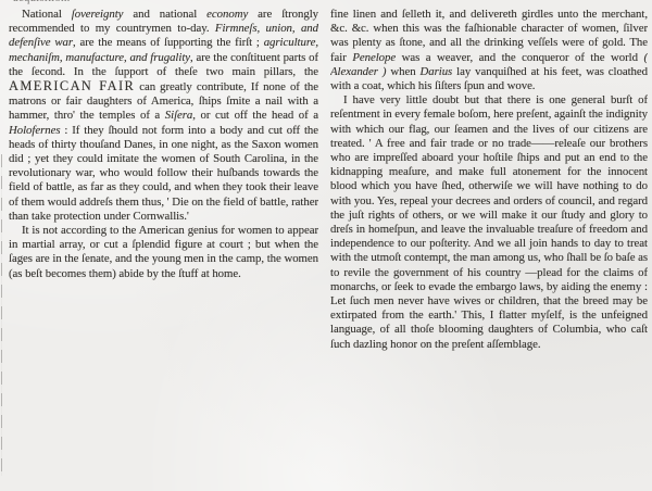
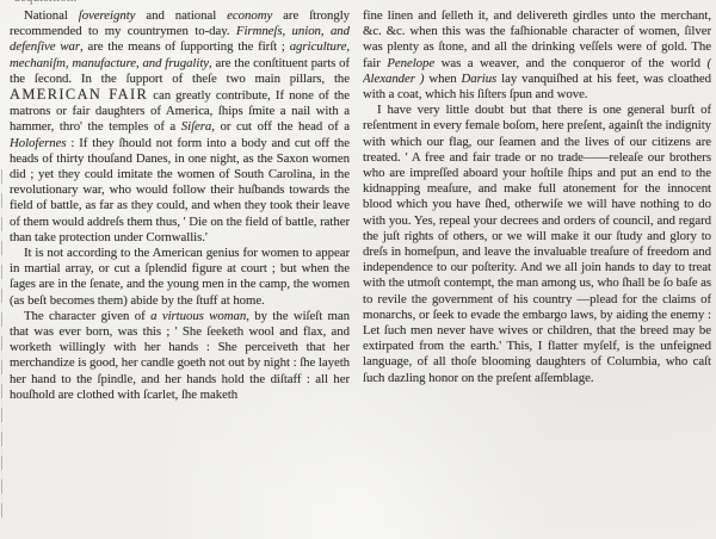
  National ſovereignty and national economy are ſtrongly recommended to my countrymen to-day. Firmneſs, union, and defenſive war, are the means of ſupporting the firſt ; agriculture, mechaniſm, manufacture, and frugality, are the conſtituent parts of the ſecond. In the ſupport of theſe two main pillars, the AMERICAN FAIR can greatly contribute, If none of the matrons or fair daughters of America, ſhips ſmite a nail with a hammer, thro' the temples of a Siſera, or cut off the head of a Holofernes : If they ſhould not form into a body and cut off the heads of thirty thouſand Danes, in one night, as the Saxon women did ; yet they could imitate the women of South Carolina, in the revolutionary war, who would follow their huſbands towards the field of battle, as far as they could, and when they took their leave of them would addreſs them thus, ' Die on the field of battle, rather than take protection under Cornwallis.'
  It is not according to the American genius for women to appear in martial array, or cut a ſplendid figure at court ; but when the ſages are in the ſenate, and the young men in the camp, the women (as beſt becomes them) abide by the ſtuff at home.
+ The character given of a virtuous woman, by the wiſeſt man that was ever born, was this ; ' She ſeeketh wool and flax, and worketh willingly with her hands : She perceiveth that her merchandize is good, her candle goeth not out by night : ſhe layeth her hand to the ſpindle, and her hands hold the diſtaff : all her houſhold are clothed with ſcarlet, ſhe maketh
  fine linen and ſelleth it, and delivereth girdles unto the merchant, &c. &c. when this was the faſhionable character of women, ſilver was plenty as ſtone, and all the drinking veſſels were of gold. The fair Penelope was a weaver, and the conqueror of the world ( Alexander ) when Darius lay vanquiſhed at his feet, was cloathed with a coat, which his ſiſters ſpun and wove.
  I have very little doubt but that there is one general burſt of reſentment in every female boſom, here preſent, againſt the indignity with which our flag, our ſeamen and the lives of our citizens are treated. ' A free and fair trade or no trade——releaſe our brothers who are impreſſed aboard your hoſtile ſhips and put an end to the kidnapping meaſure, and make full atonement for the innocent blood which you have ſhed, otherwiſe we will have nothing to do with you. Yes, repeal your decrees and orders of council, and regard the juſt rights of others, or we will make it our ſtudy and glory to dreſs in homeſpun, and leave the invaluable treaſure of freedom and independence to our poſterity. And we all join hands to day to treat with the utmoſt contempt, the man among us, who ſhall be ſo baſe as to revile the government of his country —plead for the claims of monarchs, or ſeek to evade the embargo laws, by aiding the enemy : Let ſuch men never have wives or children, that the breed may be extirpated from the earth.' This, I flatter myſelf, is the unfeigned language, of all thoſe blooming daughters of Columbia, who caſt ſuch dazling honor on the preſent aſſemblage.
